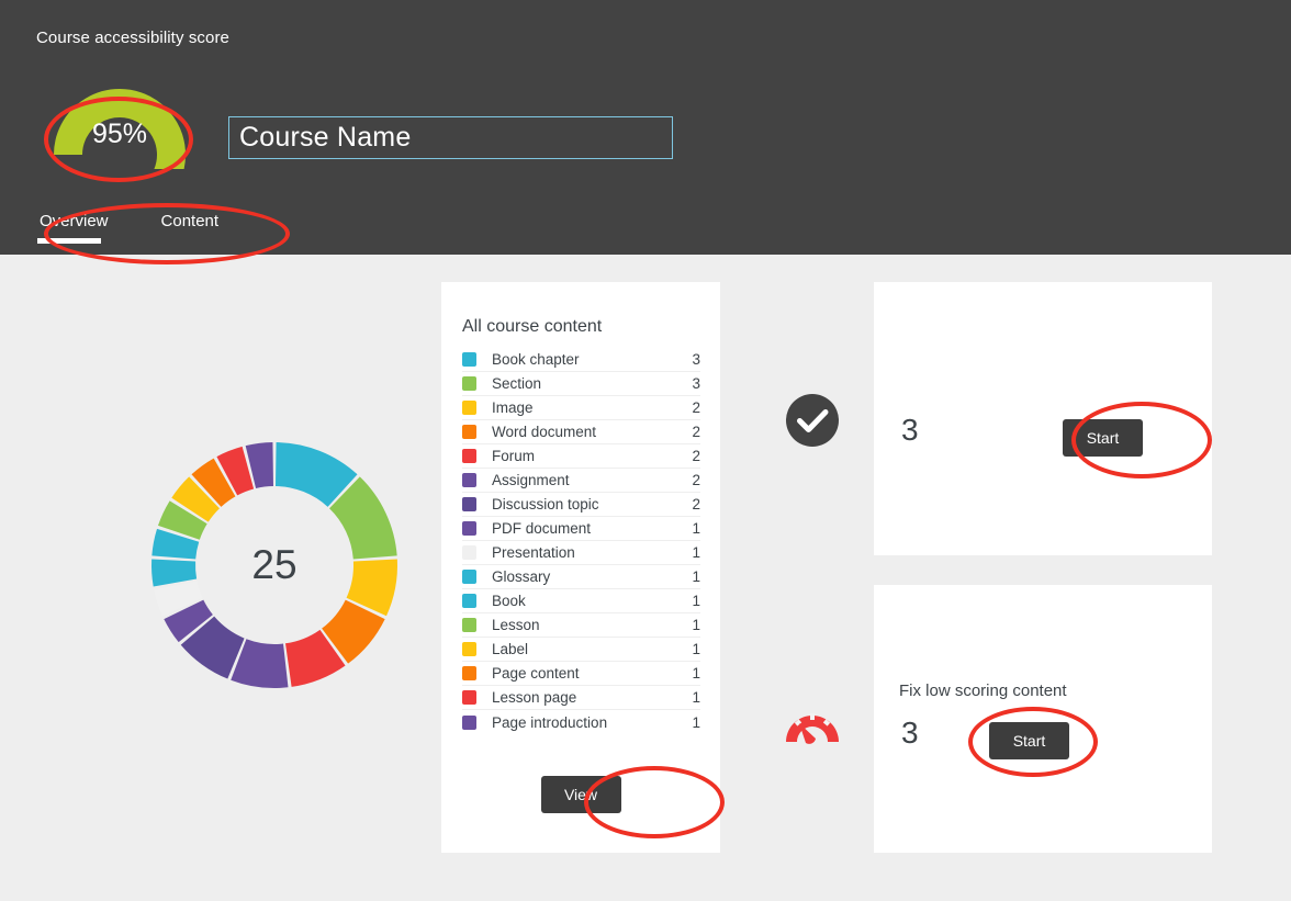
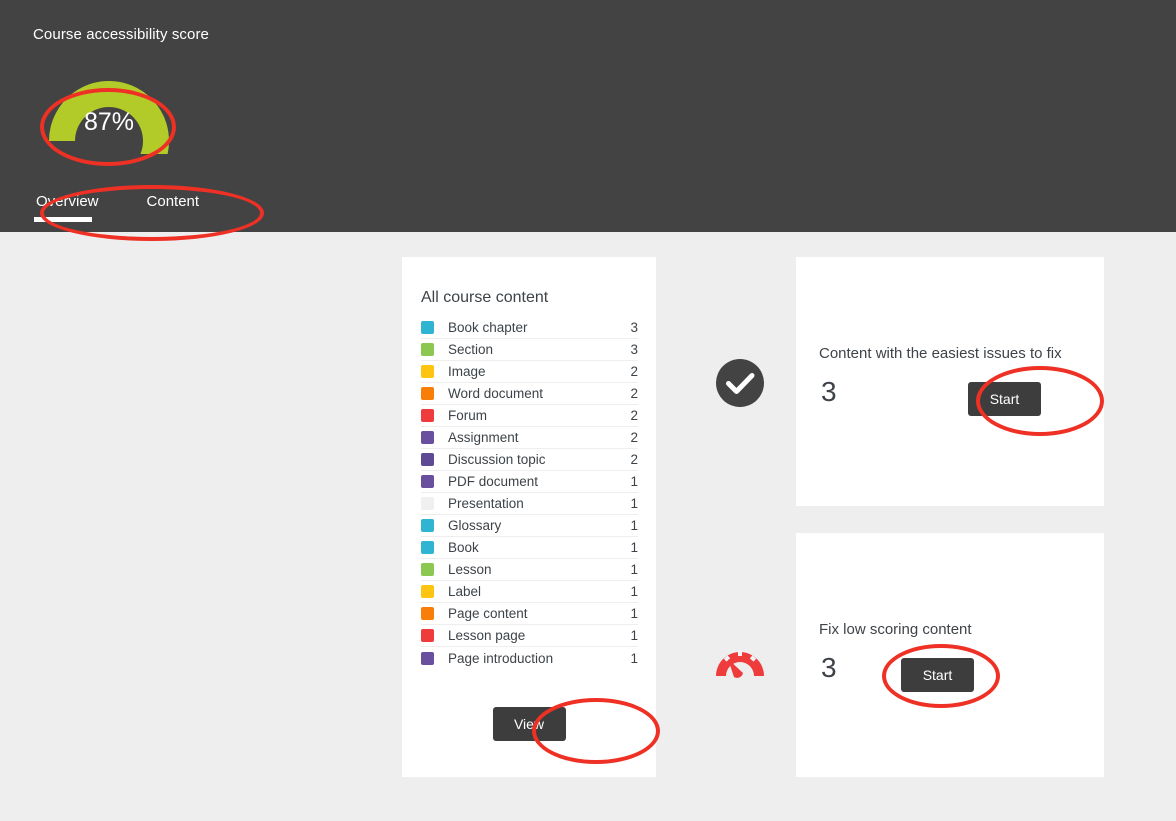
  Course accessibility score
- 95%
+ 87%
- Course Name
  Overview
  Content
- 25
  All course content
  Book chapter
  3
  Section
  3
  Image
  2
  Word document
  2
  Forum
  2
  Assignment
  2
  Discussion topic
  2
  PDF document
  1
  Presentation
  1
  Glossary
  1
  Book
  1
  Lesson
  1
  Label
  1
  Page content
  1
  Lesson page
  1
  Page introduction
  1
  View
+ Content with the easiest issues to fix
  3
  Start
  Fix low scoring content
  3
  Start
